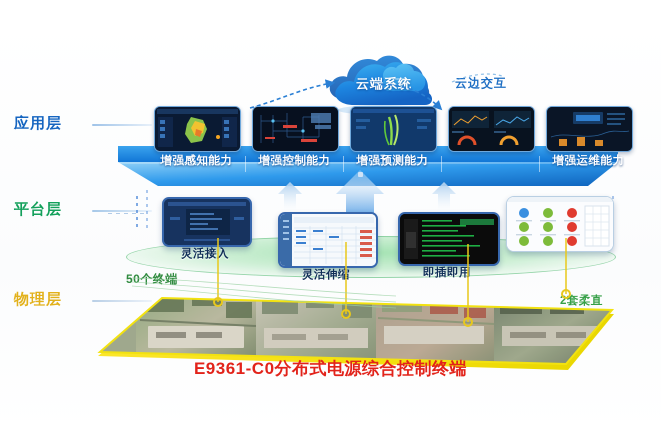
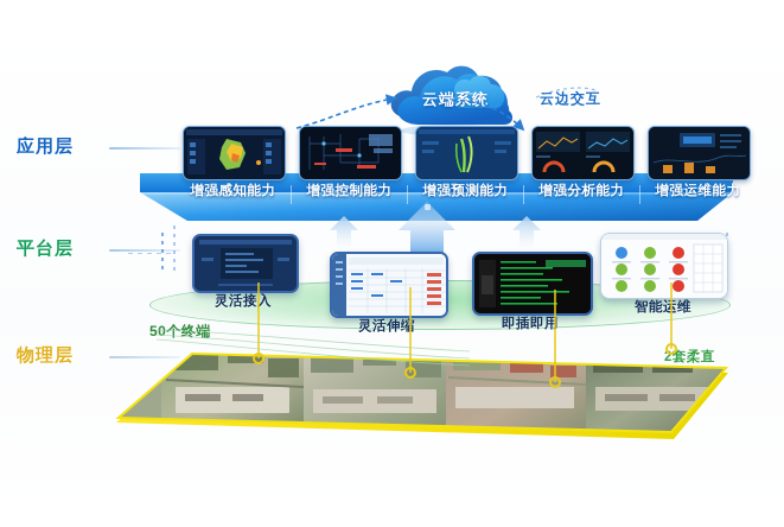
  应用层
  平台层
  物理层
  云端系统
  云边交互
  增强感知能力
  增强控制能力
  增强预测能力
+ 增强分析能力
  增强运维能力
  灵活接入
  灵活伸缩
  即插即用
+ 智能运维
  50个终端
  2套柔直
- E9361-C0分布式电源综合控制终端
